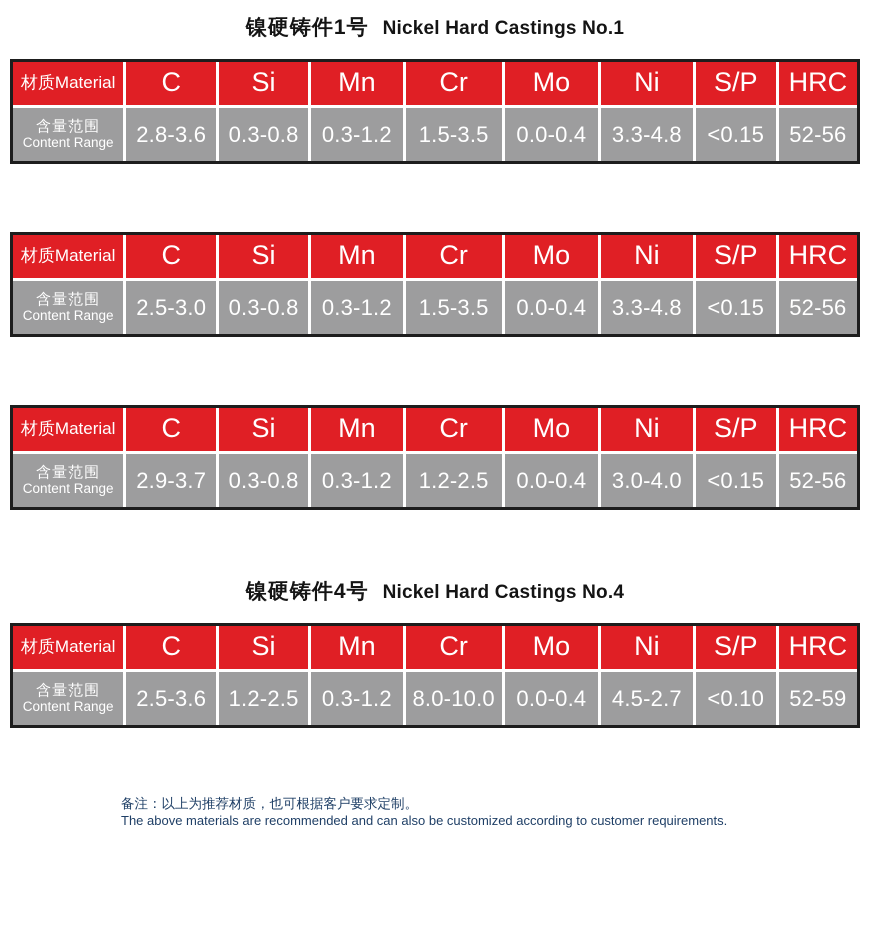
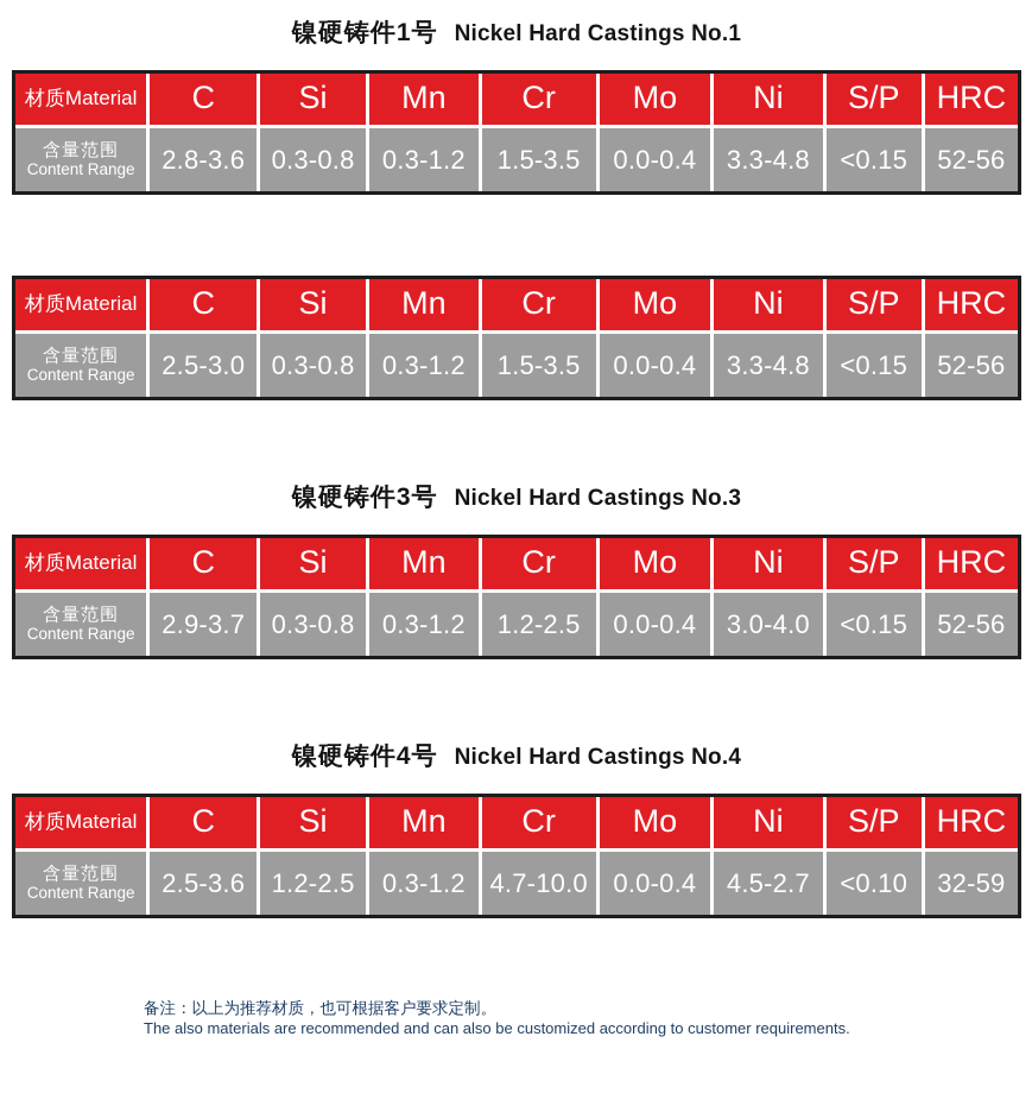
  镍硬铸件1号 Nickel Hard Castings No.1
  材质Material
  C
  Si
  Mn
  Cr
  Mo
  Ni
  S/P
  HRC
  含量范围
  Content Range
  2.8-3.6
  0.3-0.8
  0.3-1.2
  1.5-3.5
  0.0-0.4
  3.3-4.8
  <0.15
  52-56
  材质Material
  C
  Si
  Mn
  Cr
  Mo
  Ni
  S/P
  HRC
  含量范围
  Content Range
  2.5-3.0
  0.3-0.8
  0.3-1.2
  1.5-3.5
  0.0-0.4
  3.3-4.8
  <0.15
  52-56
+ 镍硬铸件3号 Nickel Hard Castings No.3
  材质Material
  C
  Si
  Mn
  Cr
  Mo
  Ni
  S/P
  HRC
  含量范围
  Content Range
  2.9-3.7
  0.3-0.8
  0.3-1.2
  1.2-2.5
  0.0-0.4
  3.0-4.0
  <0.15
  52-56
  镍硬铸件4号 Nickel Hard Castings No.4
  材质Material
  C
  Si
  Mn
  Cr
  Mo
  Ni
  S/P
  HRC
  含量范围
  Content Range
  2.5-3.6
  1.2-2.5
  0.3-1.2
- 8.0-10.0
+ 4.7-10.0
  0.0-0.4
  4.5-2.7
  <0.10
- 52-59
+ 32-59
  备注：以上为推荐材质，也可根据客户要求定制。
- The above materials are recommended and can also be customized according to customer requirements.
+ The also materials are recommended and can also be customized according to customer requirements.
